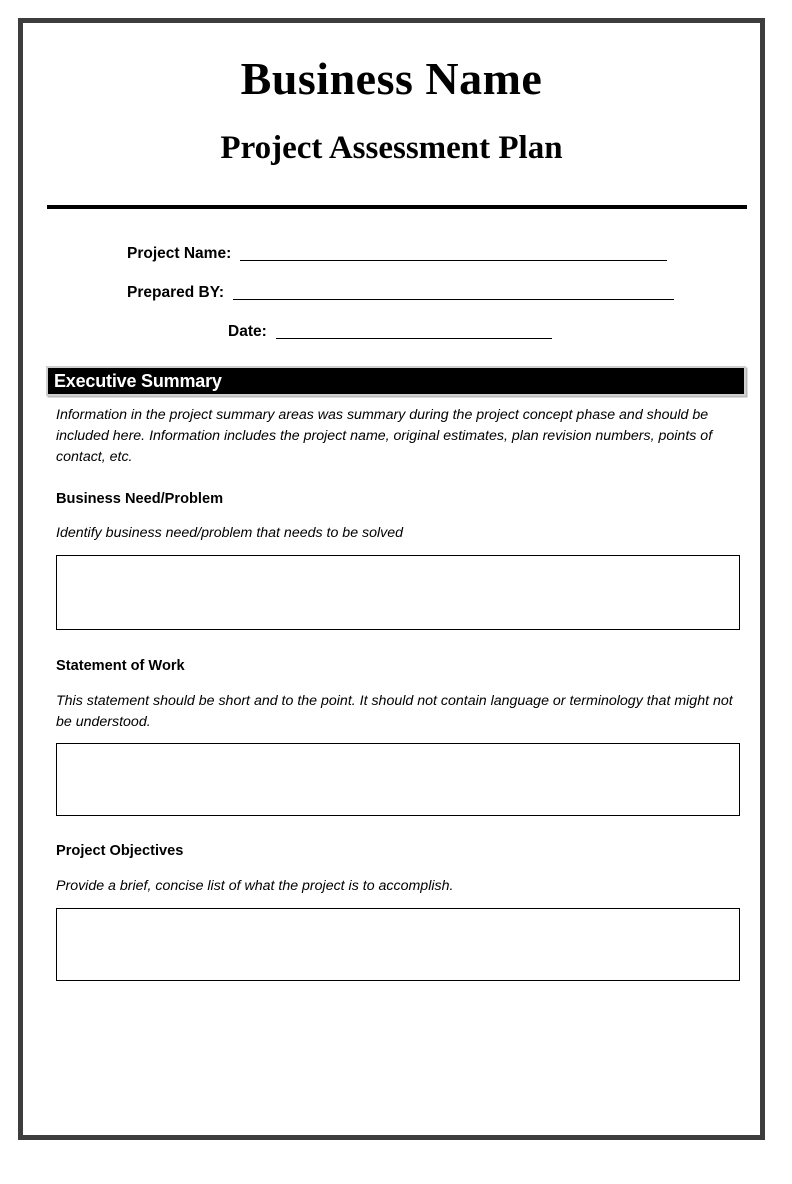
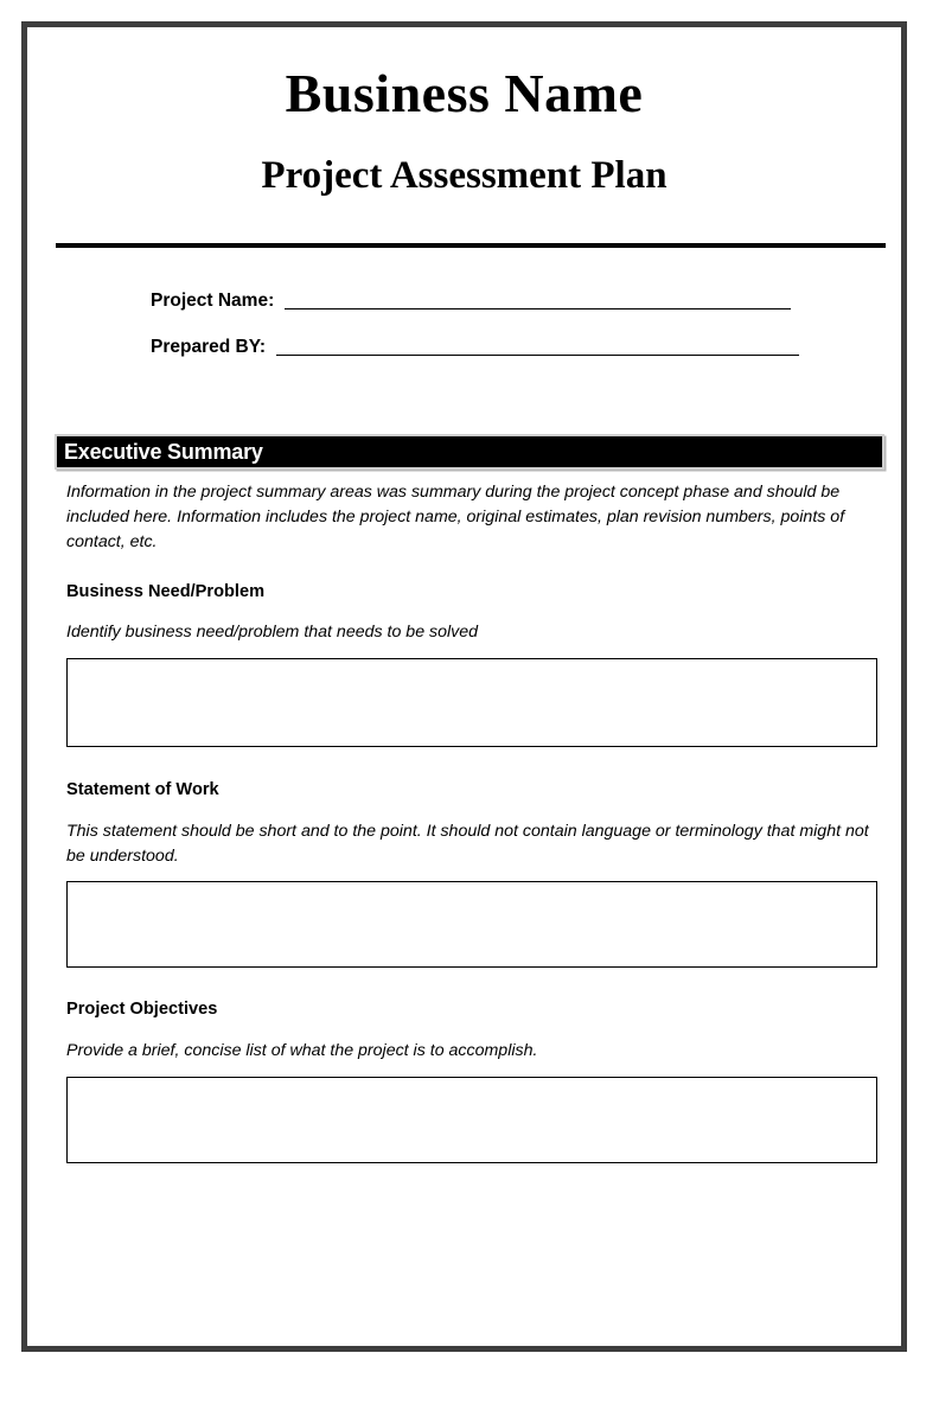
  Business Name
  Project Assessment Plan
  Project Name:
  Prepared BY:
- Date:
  Executive Summary
  Information in the project summary areas was summary during the project concept phase and should be included here. Information includes the project name, original estimates, plan revision numbers, points of contact, etc.
  Business Need/Problem
  Identify business need/problem that needs to be solved
  Statement of Work
  This statement should be short and to the point. It should not contain language or terminology that might not be understood.
  Project Objectives
  Provide a brief, concise list of what the project is to accomplish.
